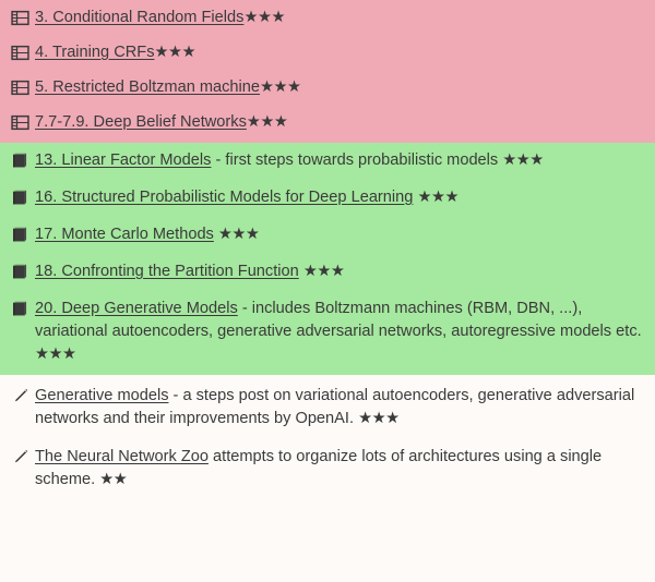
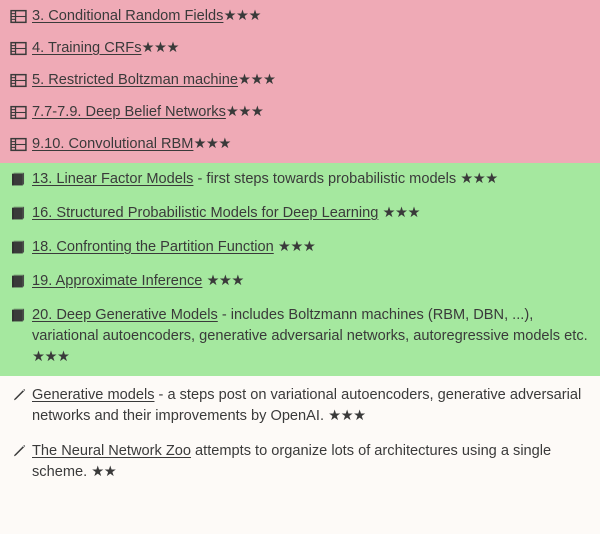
  3. Conditional Random Fields★★★
  4. Training CRFs★★★
  5. Restricted Boltzman machine★★★
  7.7-7.9. Deep Belief Networks★★★
+ 9.10. Convolutional RBM★★★
  13. Linear Factor Models - first steps towards probabilistic models ★★★
  16. Structured Probabilistic Models for Deep Learning ★★★
- 17. Monte Carlo Methods ★★★
  18. Confronting the Partition Function ★★★
+ 19. Approximate Inference ★★★
  20. Deep Generative Models - includes Boltzmann machines (RBM, DBN, ...), variational autoencoders, generative adversarial networks, autoregressive models etc. ★★★
  Generative models - a steps post on variational autoencoders, generative adversarial networks and their improvements by OpenAI. ★★★
  The Neural Network Zoo attempts to organize lots of architectures using a single scheme. ★★
